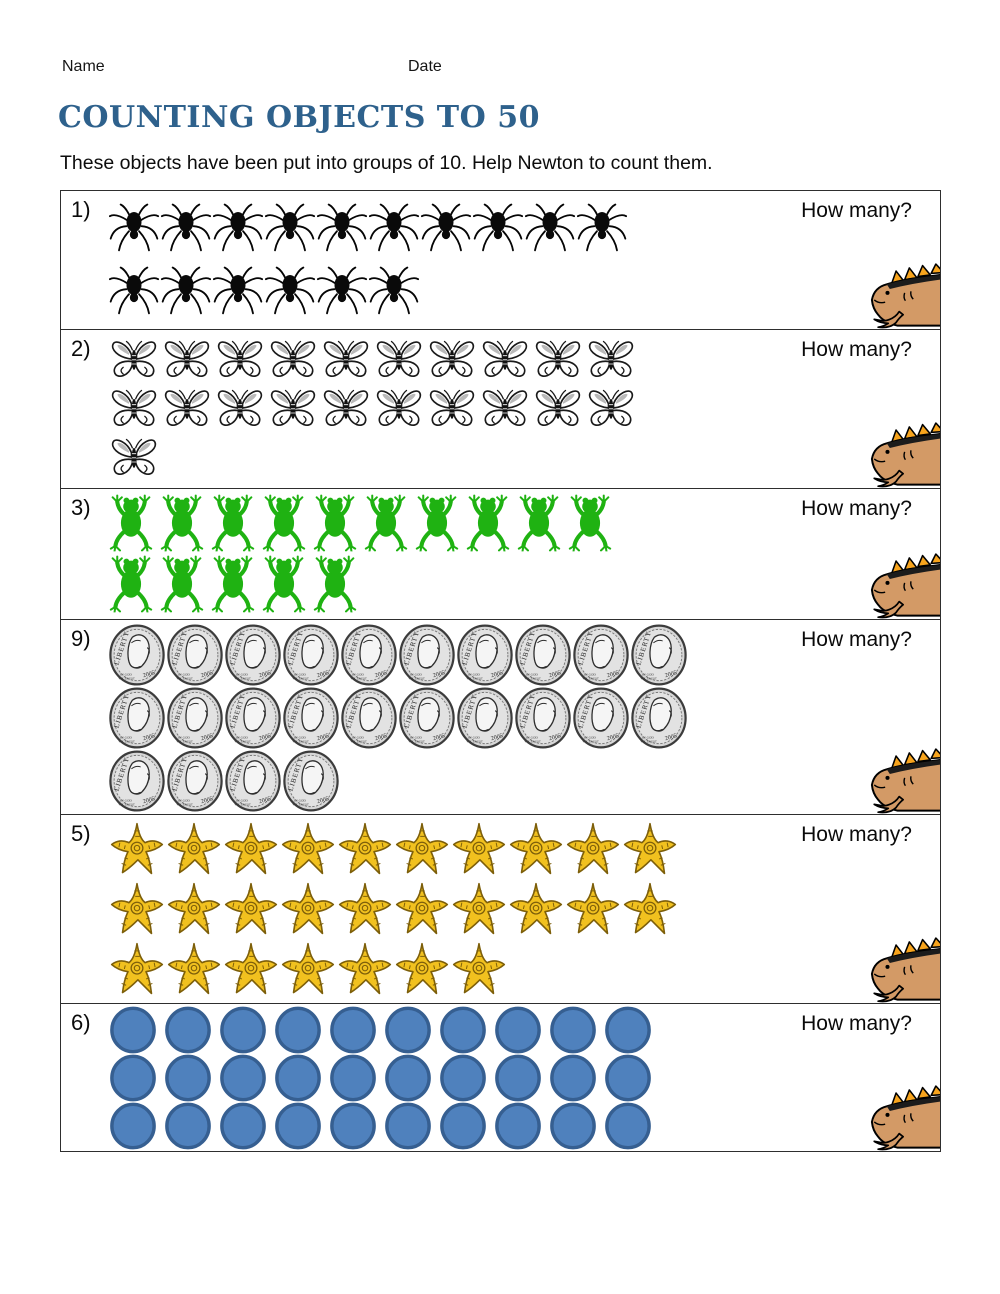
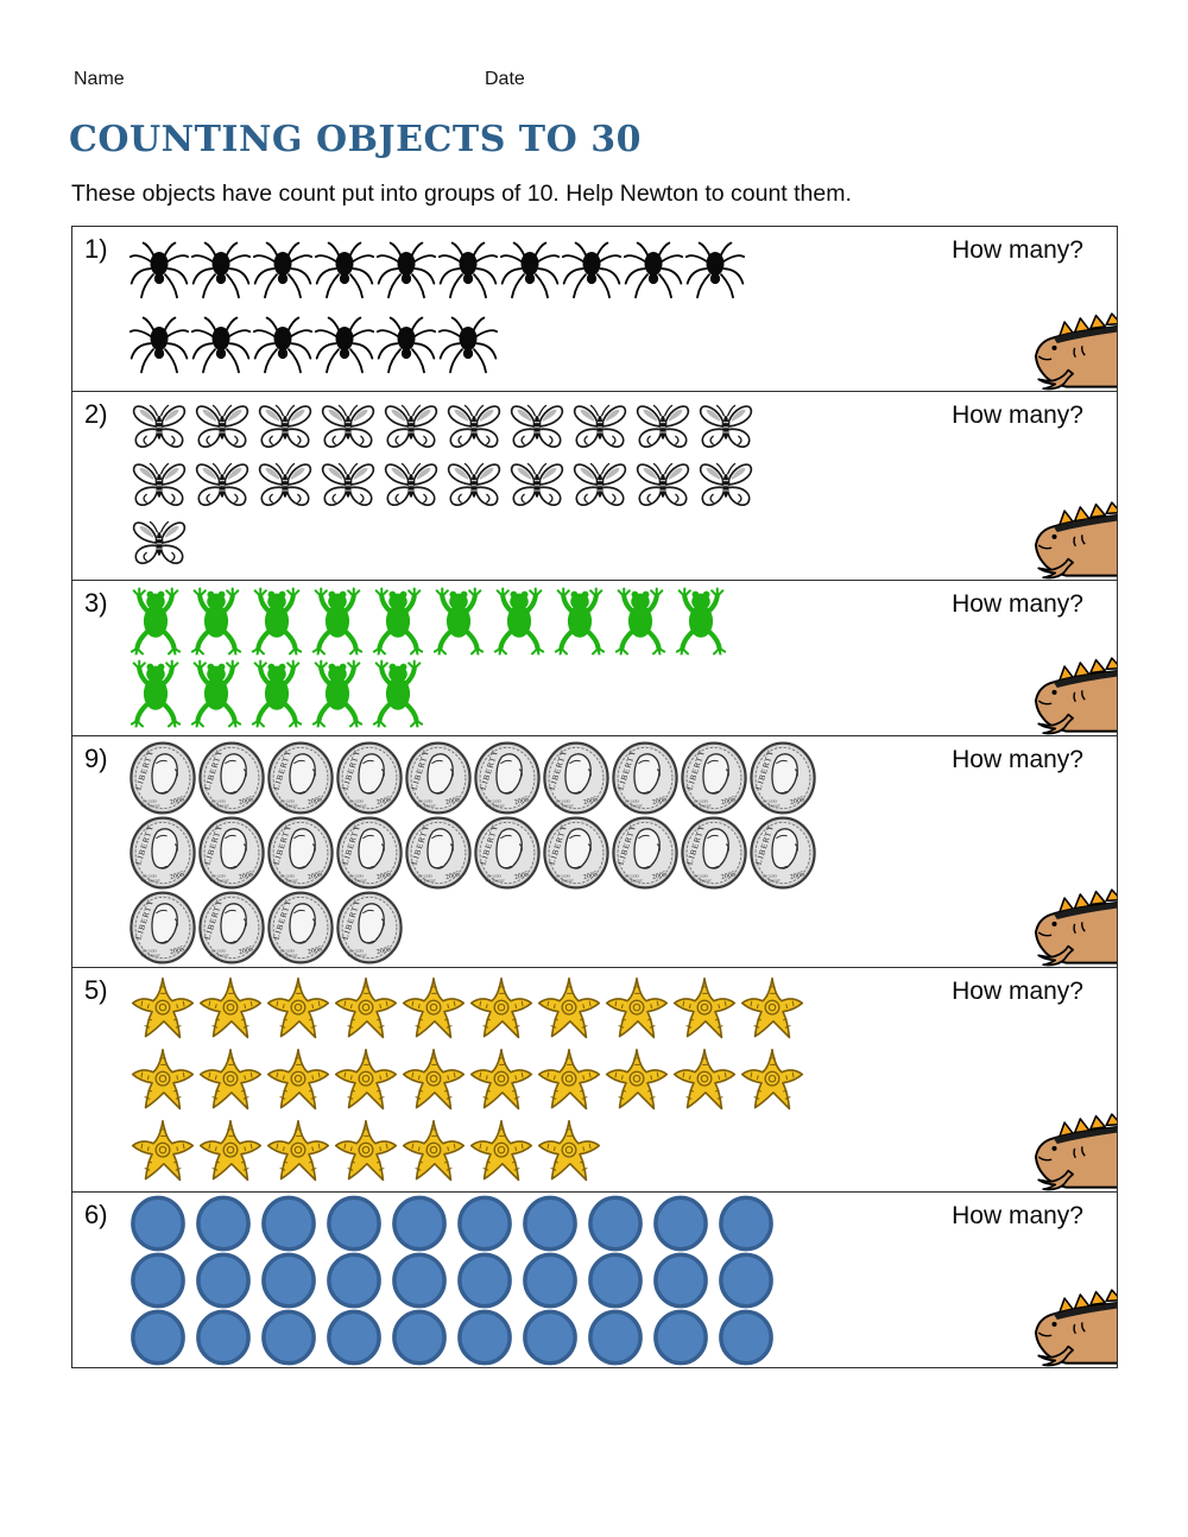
  Name
  Date
- COUNTING OBJECTS TO 50
+ COUNTING OBJECTS TO 30
- These objects have been put into groups of 10. Help Newton to count them.
+ These objects have count put into groups of 10. Help Newton to count them.
  1)
  How many?
  2)
  How many?
  3)
  How many?
  9)
  How many?
  5)
  How many?
  6)
  How many?
